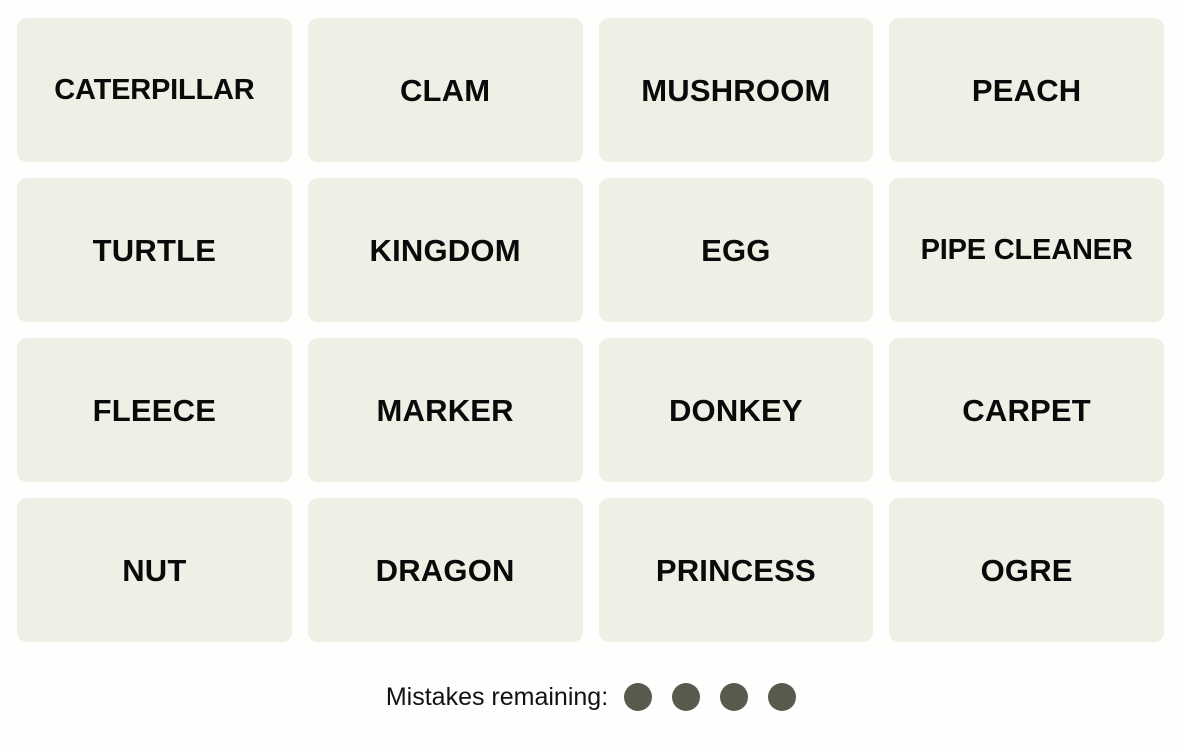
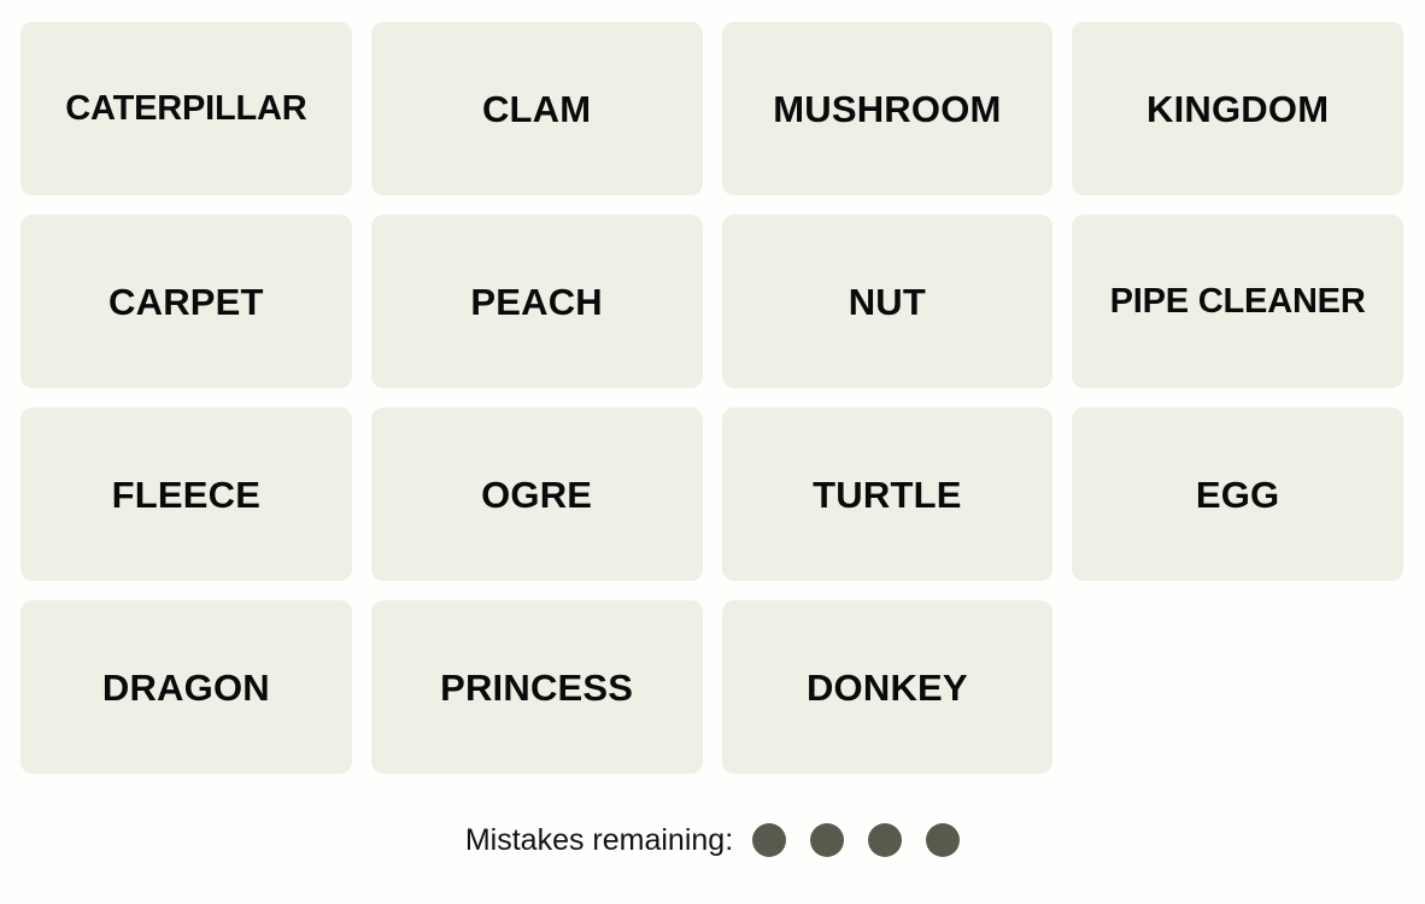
  CATERPILLAR
  CLAM
  MUSHROOM
- PEACH
+ KINGDOM
- TURTLE
+ CARPET
- KINGDOM
+ PEACH
- EGG
+ NUT
  PIPE CLEANER
  FLEECE
- MARKER
- DONKEY
+ OGRE
- CARPET
+ TURTLE
- NUT
+ EGG
  DRAGON
  PRINCESS
- OGRE
+ DONKEY
  Mistakes remaining:
